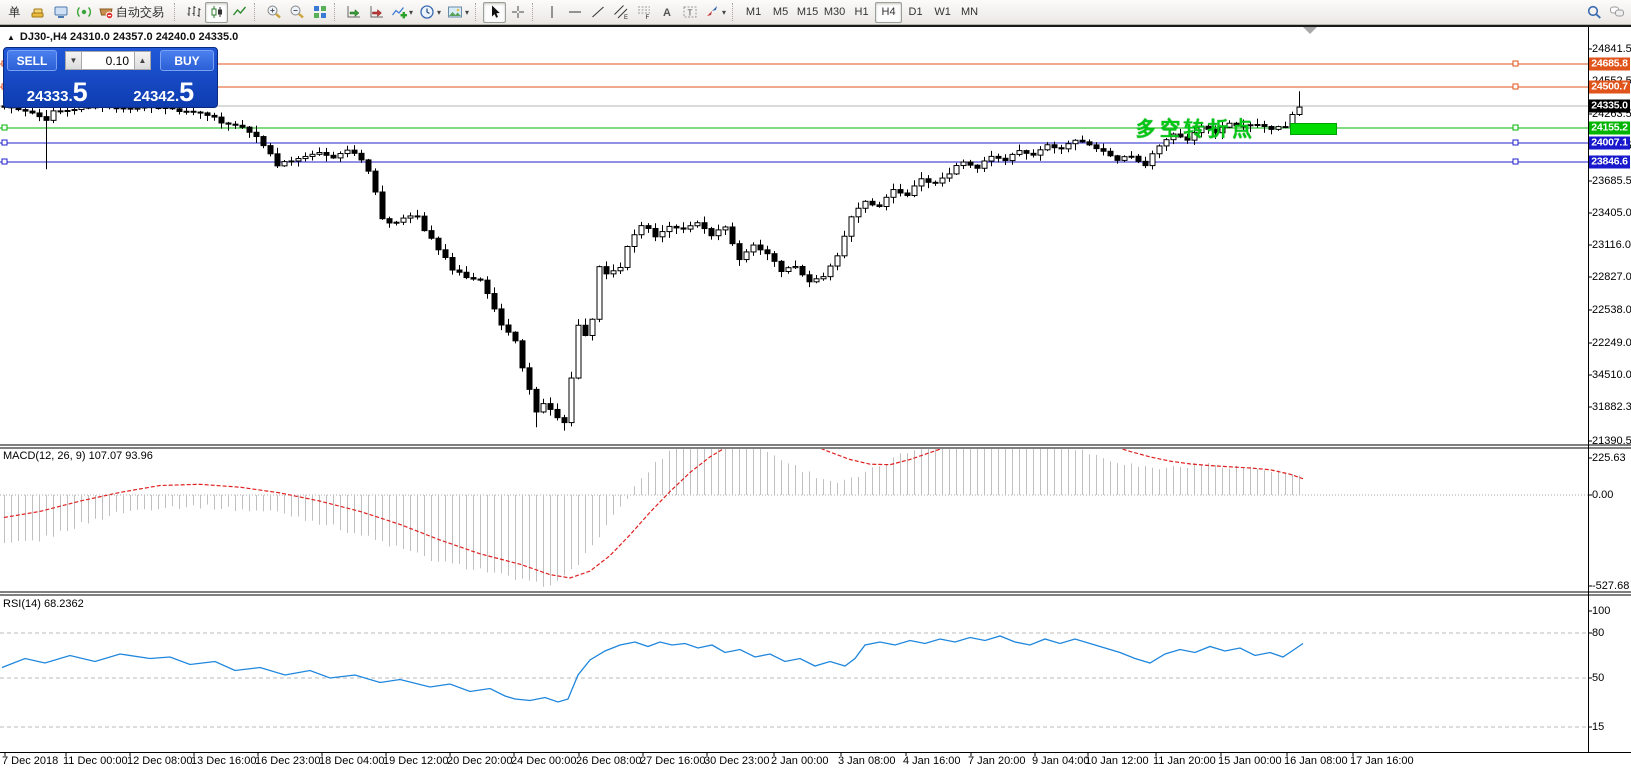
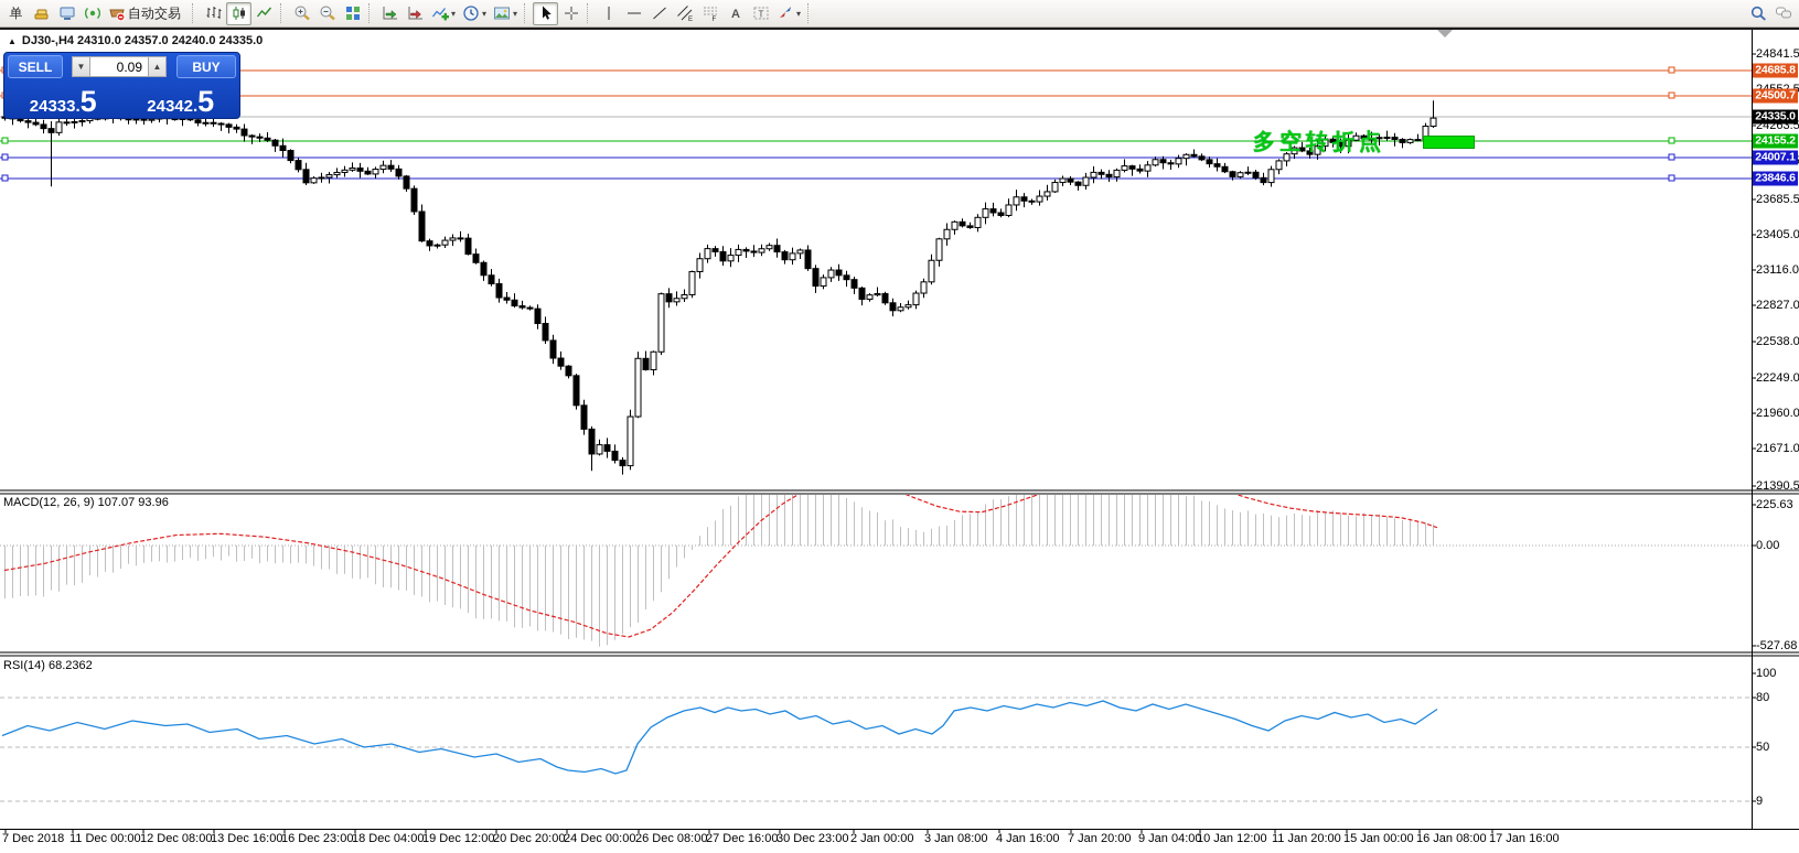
  单
  自动交易
  ▾
  ▾
  ▾
  A
  T
  ▾
- M1
- M5
- M15
- M30
- H1
- H4
- D1
- W1
- MN
  24841.5
  24263.5
  23685.5
  23405.0
  23116.0
  22827.0
  22538.0
  22249.0
- 34510.0
+ 21960.0
- 31882.3
+ 21671.0
  21390.5
  225.63
  0.00
  -527.68
  100
  80
  50
- 15
+ 9
  7 Dec 2018
  11 Dec 00:00
  12 Dec 08:00
  13 Dec 16:00
  16 Dec 23:00
  18 Dec 04:00
  19 Dec 12:00
  20 Dec 20:00
  24 Dec 00:00
  26 Dec 08:00
  27 Dec 16:00
  30 Dec 23:00
  2 Jan 00:00
  3 Jan 08:00
  4 Jan 16:00
  7 Jan 20:00
  9 Jan 04:00
  10 Jan 12:00
  11 Jan 20:00
  15 Jan 00:00
  16 Jan 08:00
  17 Jan 16:00
  24685.8
  24500.7
  24155.2
  24007.1
  23846.6
  24335.0
  ▲
  DJ30-,H4 24310.0 24357.0 24240.0 24335.0
  SELL
  ▼
- 0.10
+ 0.09
  ▲
  BUY
  24333.
  5
  24342.
  5
  多空转折点
  MACD(12, 26, 9) 107.07 93.96
  RSI(14) 68.2362
